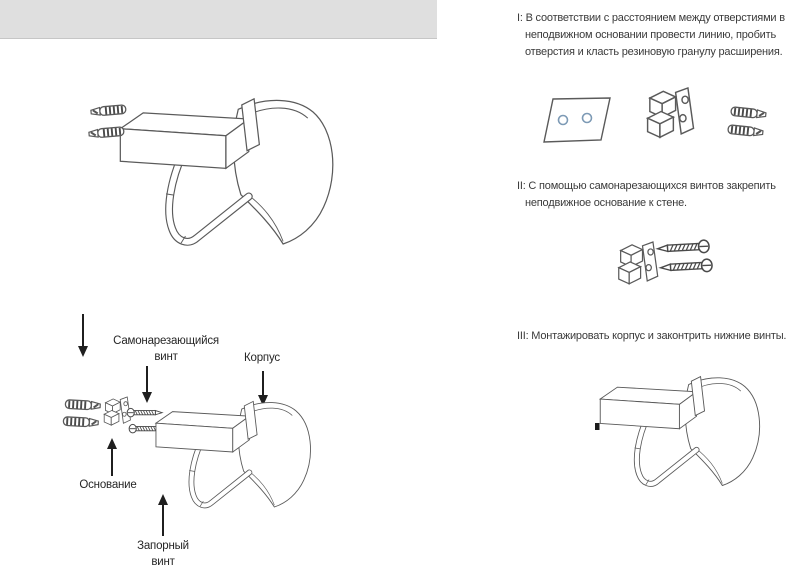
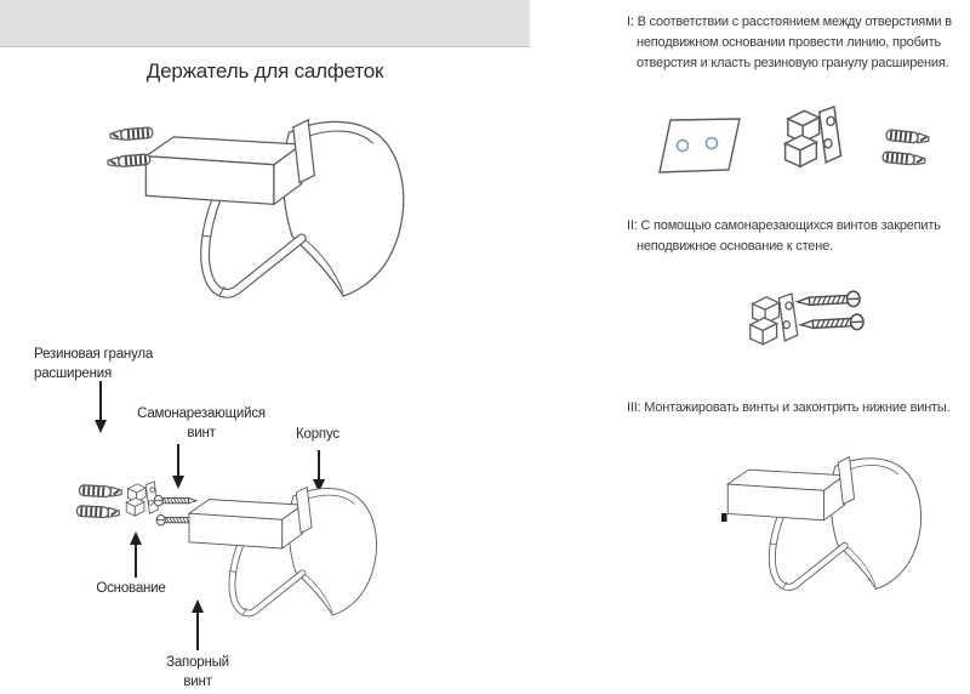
+ Держатель для салфеток
+ Резиновая гранула
+ расширения
  Самонарезающийся
  винт
  Корпус
  Основание
  Запорный
  винт
  I: В соответствии с расстоянием между отверстиями в
  неподвижном основании провести линию, пробить
  отверстия и класть резиновую гранулу расширения.
  II: С помощью самонарезающихся винтов закрепить
  неподвижное основание к стене.
- III: Монтажировать корпус и законтрить нижние винты.
+ III: Монтажировать винты и законтрить нижние винты.
